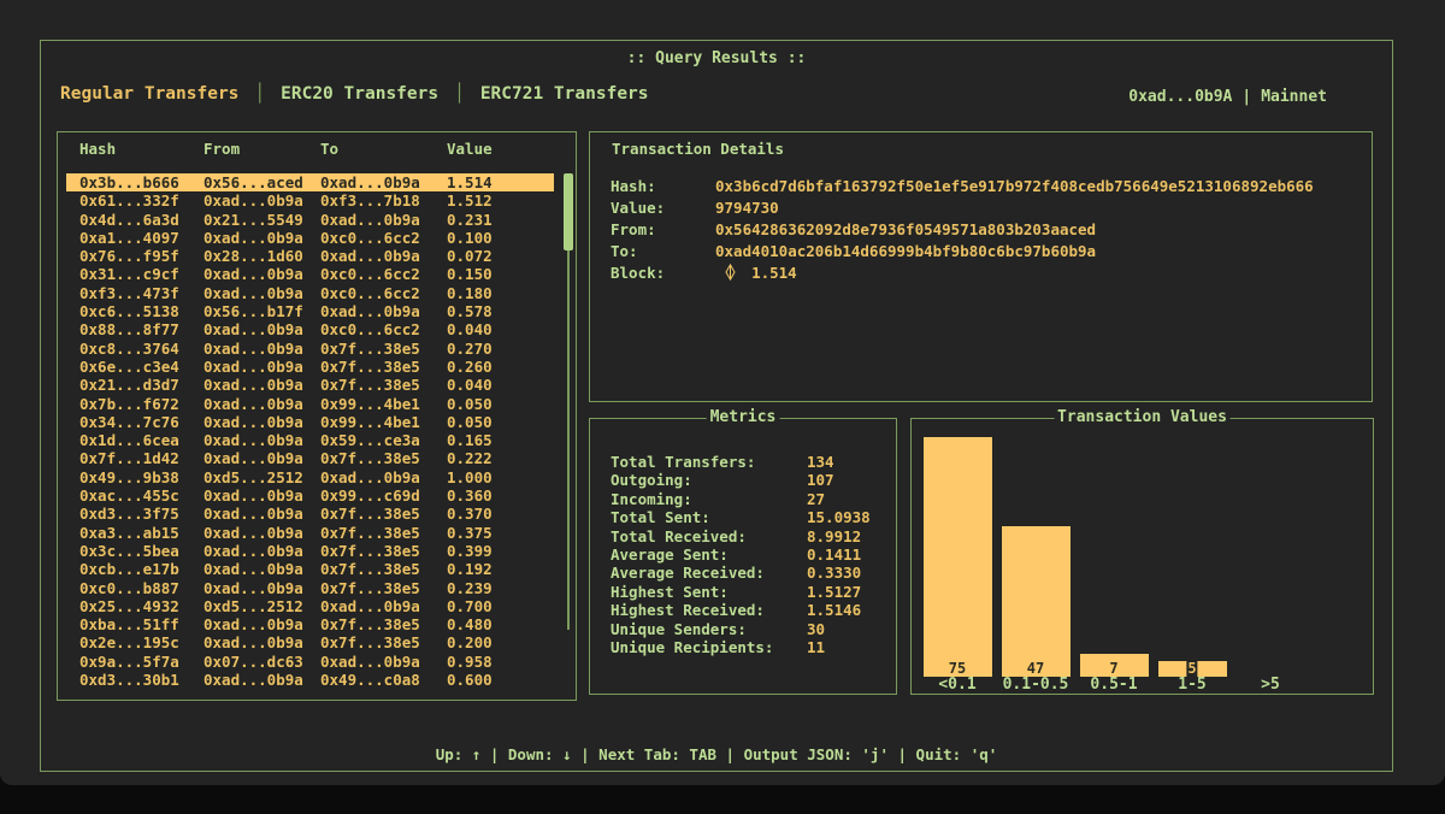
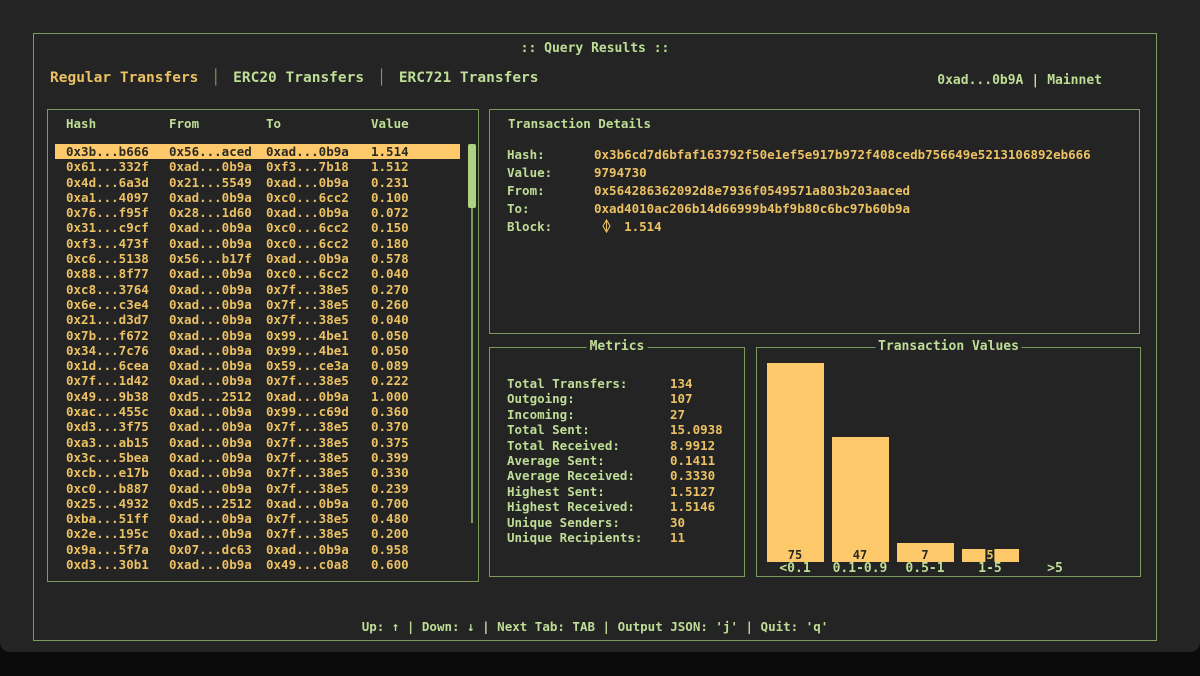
  :: Query Results ::
  Regular Transfers
  │
  ERC20 Transfers
  │
  ERC721 Transfers
  0xad...0b9A
  |
  Mainnet
  Hash
  From
  To
  Value
  0x3b...b666
  0x56...aced
  0xad...0b9a
  1.514
  0x61...332f
  0xad...0b9a
  0xf3...7b18
  1.512
  0x4d...6a3d
  0x21...5549
  0xad...0b9a
  0.231
  0xa1...4097
  0xad...0b9a
  0xc0...6cc2
  0.100
  0x76...f95f
  0x28...1d60
  0xad...0b9a
  0.072
  0x31...c9cf
  0xad...0b9a
  0xc0...6cc2
  0.150
  0xf3...473f
  0xad...0b9a
  0xc0...6cc2
  0.180
  0xc6...5138
  0x56...b17f
  0xad...0b9a
  0.578
  0x88...8f77
  0xad...0b9a
  0xc0...6cc2
  0.040
  0xc8...3764
  0xad...0b9a
  0x7f...38e5
  0.270
  0x6e...c3e4
  0xad...0b9a
  0x7f...38e5
  0.260
  0x21...d3d7
  0xad...0b9a
  0x7f...38e5
  0.040
  0x7b...f672
  0xad...0b9a
  0x99...4be1
  0.050
  0x34...7c76
  0xad...0b9a
  0x99...4be1
  0.050
  0x1d...6cea
  0xad...0b9a
  0x59...ce3a
- 0.165
+ 0.089
  0x7f...1d42
  0xad...0b9a
  0x7f...38e5
  0.222
  0x49...9b38
  0xd5...2512
  0xad...0b9a
  1.000
  0xac...455c
  0xad...0b9a
  0x99...c69d
  0.360
  0xd3...3f75
  0xad...0b9a
  0x7f...38e5
  0.370
  0xa3...ab15
  0xad...0b9a
  0x7f...38e5
  0.375
  0x3c...5bea
  0xad...0b9a
  0x7f...38e5
  0.399
  0xcb...e17b
  0xad...0b9a
  0x7f...38e5
- 0.192
+ 0.330
  0xc0...b887
  0xad...0b9a
  0x7f...38e5
  0.239
  0x25...4932
  0xd5...2512
  0xad...0b9a
  0.700
  0xba...51ff
  0xad...0b9a
  0x7f...38e5
  0.480
  0x2e...195c
  0xad...0b9a
  0x7f...38e5
  0.200
  0x9a...5f7a
  0x07...dc63
  0xad...0b9a
  0.958
  0xd3...30b1
  0xad...0b9a
  0x49...c0a8
  0.600
  Transaction Details
  Hash: 0x3b6cd7d6bfaf163792f50e1ef5e917b972f408cedb756649e5213106892eb666
  Value: 9794730
  From: 0x564286362092d8e7936f0549571a803b203aaced
  To: 0xad4010ac206b14d66999b4bf9b80c6bc97b60b9a
  Block: 1.514
  Metrics
  Total Transfers:
  134
  Outgoing:
  107
  Incoming:
  27
  Total Sent:
  15.0938
  Total Received:
  8.9912
  Average Sent:
  0.1411
  Average Received:
  0.3330
  Highest Sent:
  1.5127
  Highest Received:
  1.5146
  Unique Senders:
  30
  Unique Recipients:
  11
  Transaction Values
  75
  <0.1
  47
- 0.1-0.5
+ 0.1-0.9
  7
  0.5-1
  5
  1-5
  >5
  Up: ↑ | Down: ↓ | Next Tab: TAB | Output JSON: 'j' | Quit: 'q'
